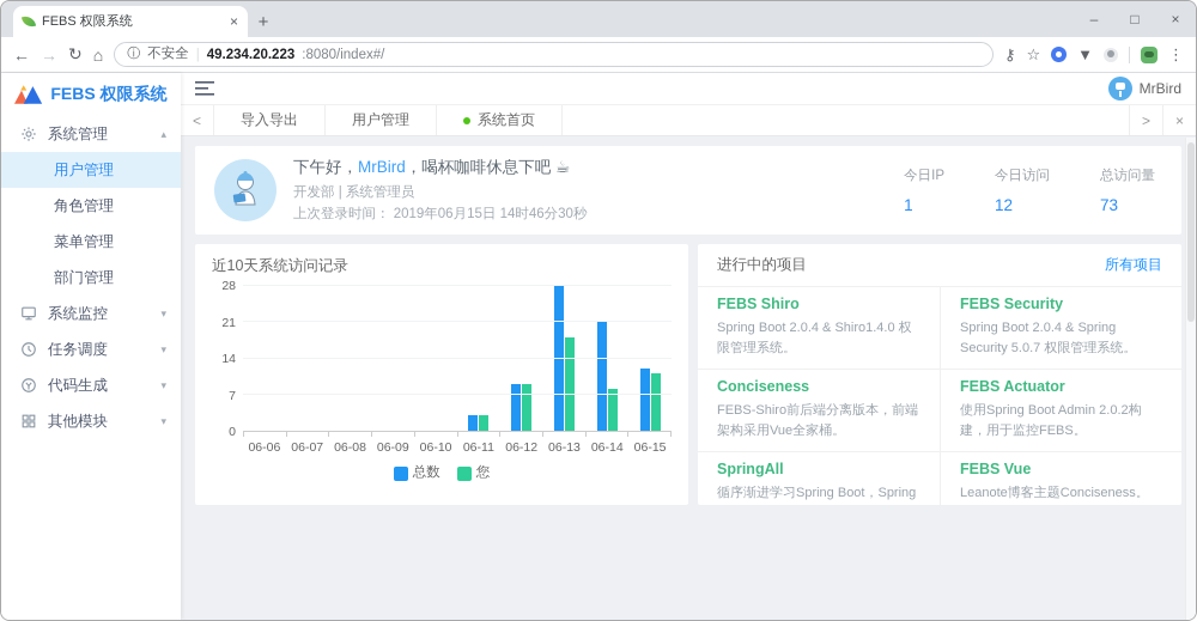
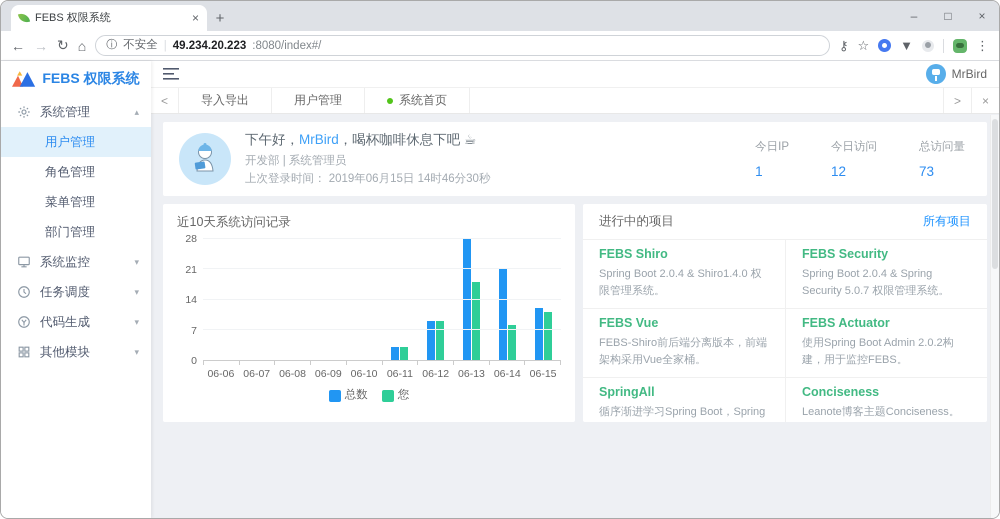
  FEBS 权限系统
  ×
  +
  –
  □
  ×
  ←
  →
  ↻
  ⌂
  ⓘ
  不安全
  |
  49.234.20.223
  :8080/index#/
  ⚷
  ☆
  ▼
  ⋮
  FEBS 权限系统
  系统管理
  ▴
  用户管理
  角色管理
  菜单管理
  部门管理
  系统监控
  ▾
  任务调度
  ▾
  代码生成
  ▾
  其他模块
  ▾
  MrBird
  <
  导入导出
  用户管理
  系统首页
  >
  ×
  下午好，MrBird，喝杯咖啡休息下吧 ☕
  开发部 | 系统管理员
  上次登录时间： 2019年06月15日 14时46分30秒
  今日IP
  1
  今日访问
  12
  总访问量
  73
  近10天系统访问记录
  0
  7
  14
  21
  28
  06-06
  06-07
  06-08
  06-09
  06-10
  06-11
  06-12
  06-13
  06-14
  06-15
  总数
  您
  进行中的项目
  所有项目
  FEBS Shiro
  Spring Boot 2.0.4 & Shiro1.4.0 权限管理系统。
  FEBS Security
  Spring Boot 2.0.4 & Spring Security 5.0.7 权限管理系统。
- Conciseness
+ FEBS Vue
  FEBS-Shiro前后端分离版本，前端架构采用Vue全家桶。
  FEBS Actuator
  使用Spring Boot Admin 2.0.2构建，用于监控FEBS。
  SpringAll
- FEBS Vue
+ Conciseness
  Leanote博客主题Conciseness。
